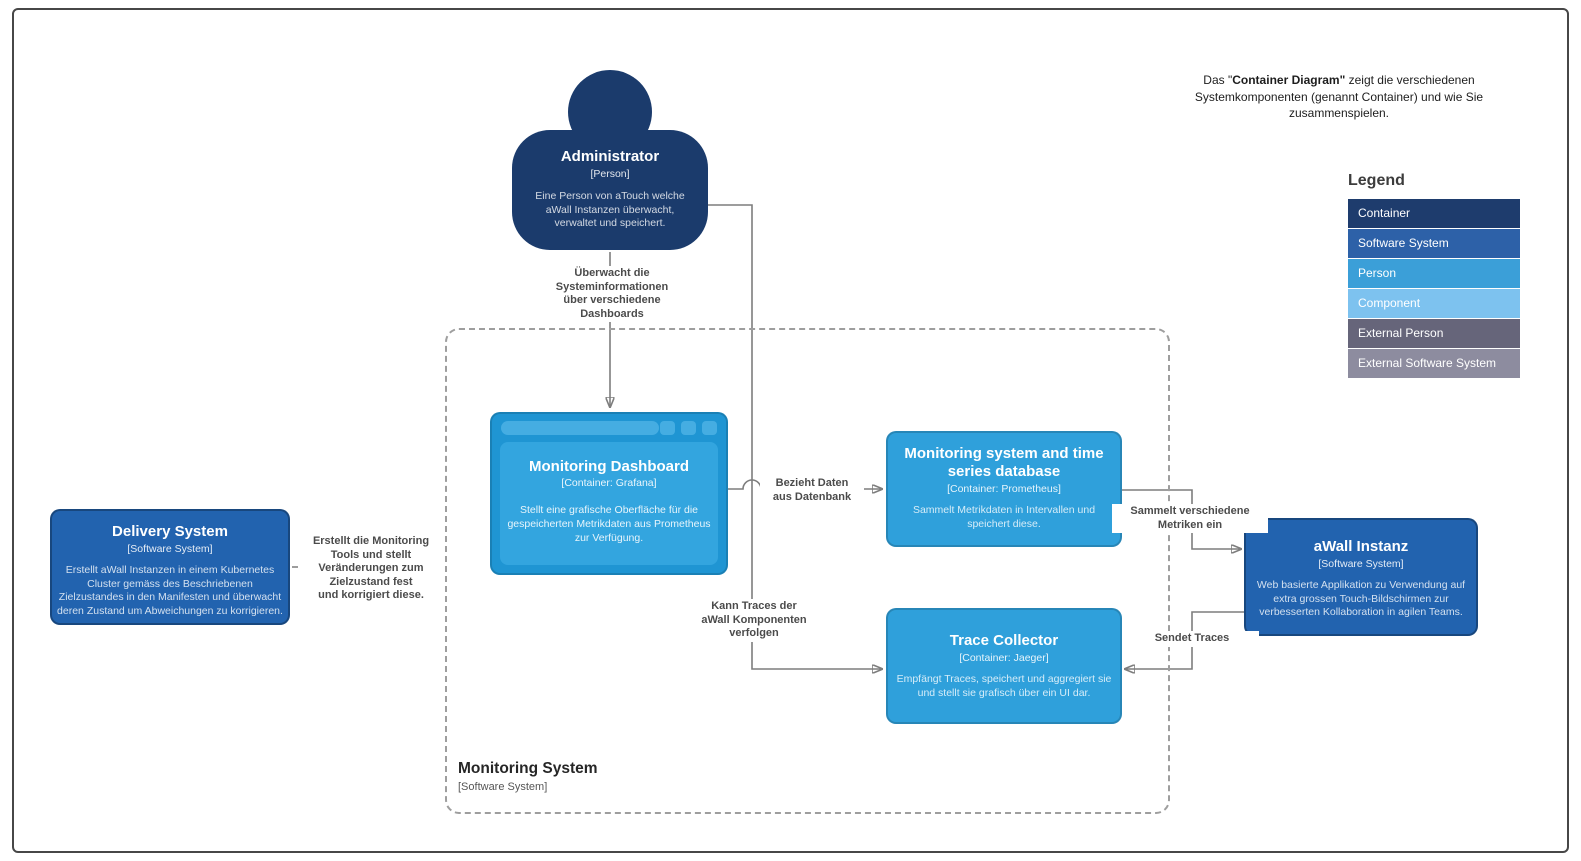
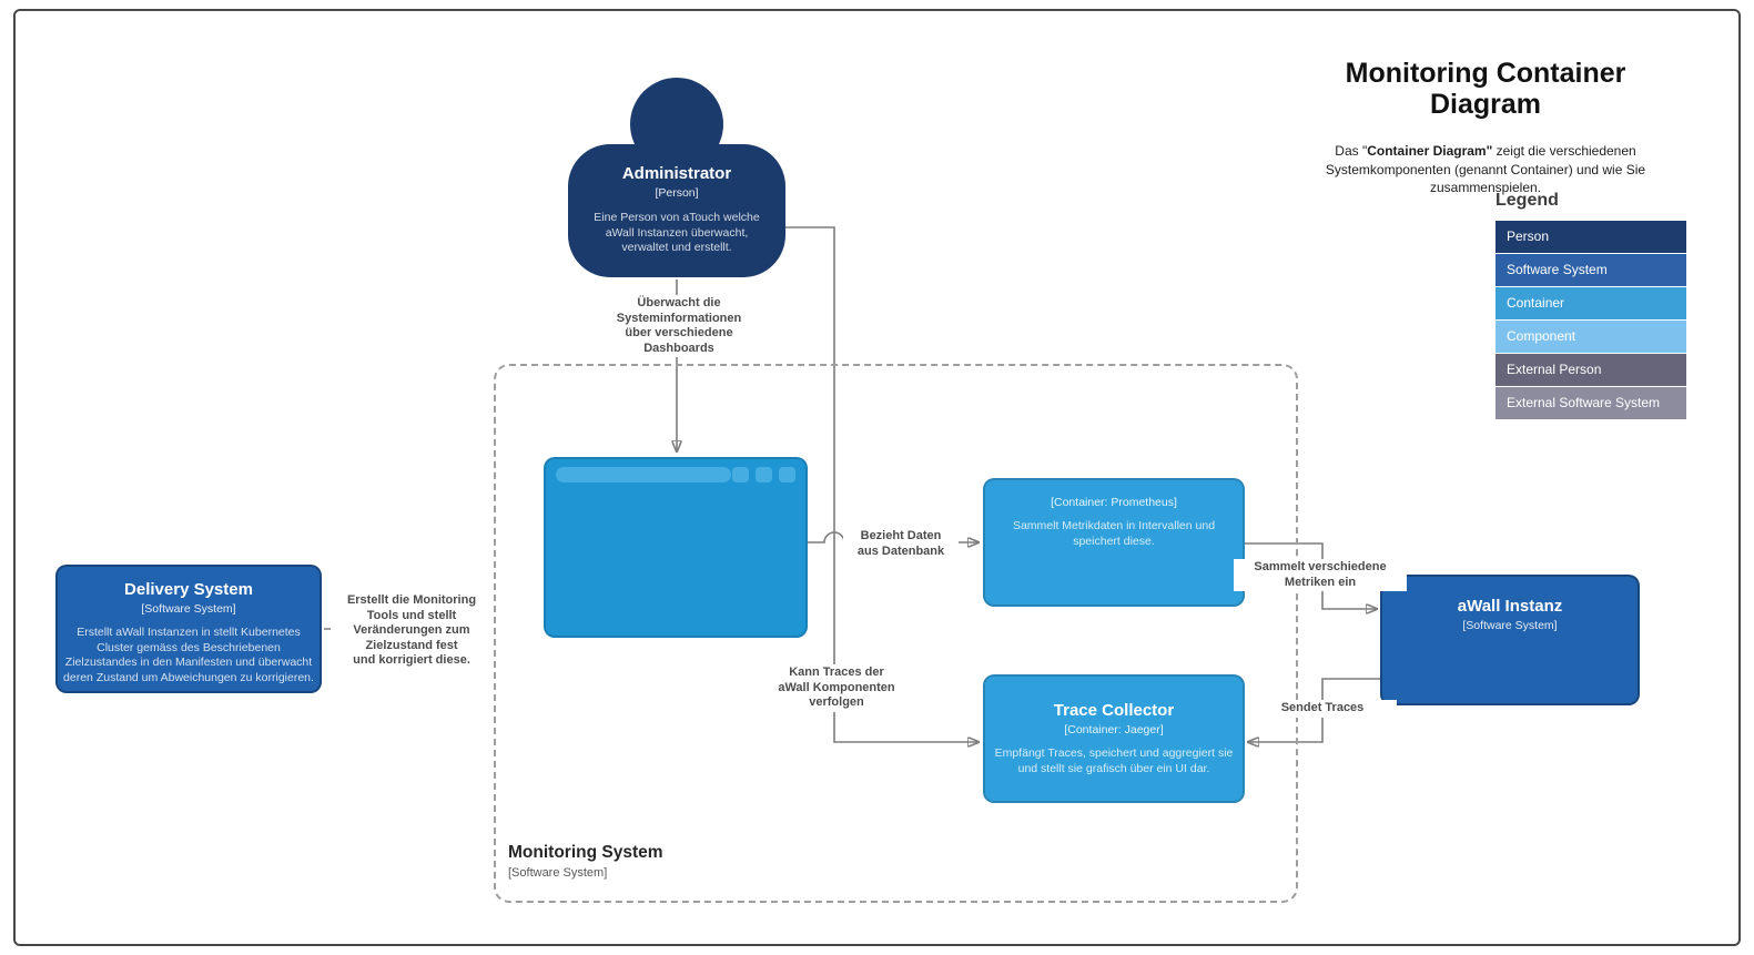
  Monitoring System
  [Software System]
  Administrator
  [Person]
- Eine Person von aTouch welche aWall Instanzen überwacht, verwaltet und speichert.
+ Eine Person von aTouch welche aWall Instanzen überwacht, verwaltet und erstellt.
  Delivery System
  [Software System]
- Erstellt aWall Instanzen in einem Kubernetes Cluster gemäss des Beschriebenen Zielzustandes in den Manifesten und überwacht deren Zustand um Abweichungen zu korrigieren.
+ Erstellt aWall Instanzen in stellt Kubernetes Cluster gemäss des Beschriebenen Zielzustandes in den Manifesten und überwacht deren Zustand um Abweichungen zu korrigieren.
- Monitoring Dashboard
- [Container: Grafana]
- Stellt eine grafische Oberfläche für die gespeicherten Metrikdaten aus Prometheus zur Verfügung.
- Monitoring system and time series database
  [Container: Prometheus]
  Sammelt Metrikdaten in Intervallen und speichert diese.
  Trace Collector
  [Container: Jaeger]
  Empfängt Traces, speichert und aggregiert sie und stellt sie grafisch über ein UI dar.
  aWall Instanz
  [Software System]
- Web basierte Applikation zu Verwendung auf extra grossen Touch-Bildschirmen zur verbesserten Kollaboration in agilen Teams.
  Überwacht die
  Systeminformationen
  über verschiedene
  Dashboards
  Kann Traces der
  aWall Komponenten
  verfolgen
  Bezieht Daten
  aus Datenbank
  Sammelt verschiedene
  Metriken ein
  Sendet Traces
  Erstellt die Monitoring
  Tools und stellt
  Veränderungen zum
  Zielzustand fest
  und korrigiert diese.
+ Monitoring Container Diagram
  Das "Container Diagram" zeigt die verschiedenen Systemkomponenten (genannt Container) und wie Sie zusammenspielen.
  Legend
- Container
+ Person
  Software System
- Person
+ Container
  Component
  External Person
  External Software System
